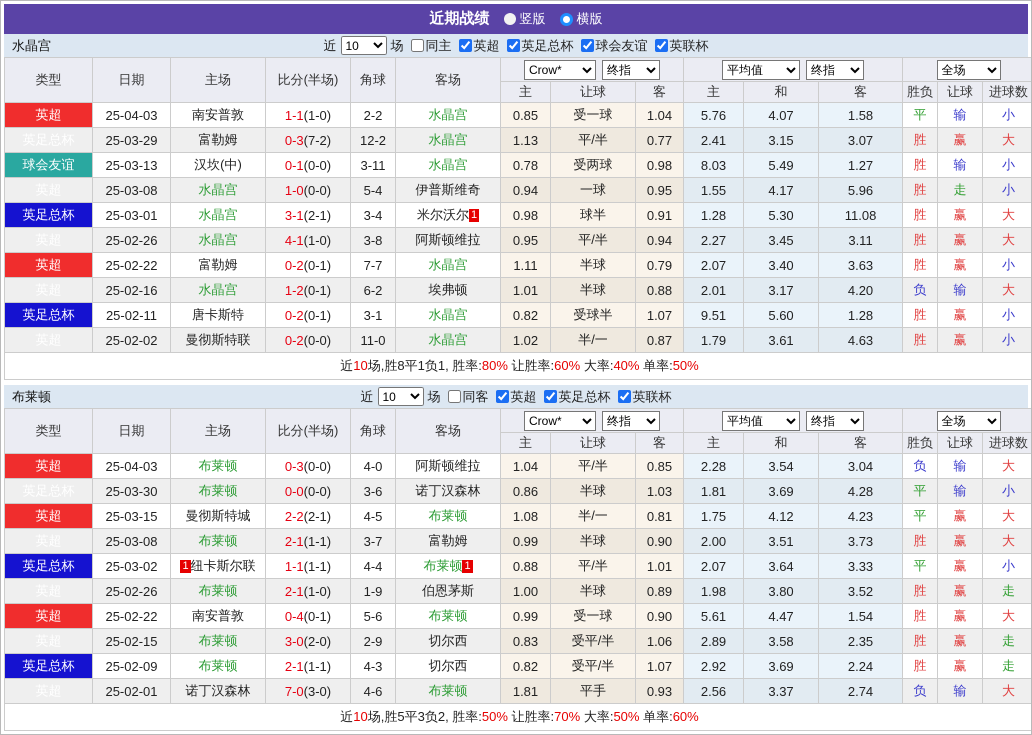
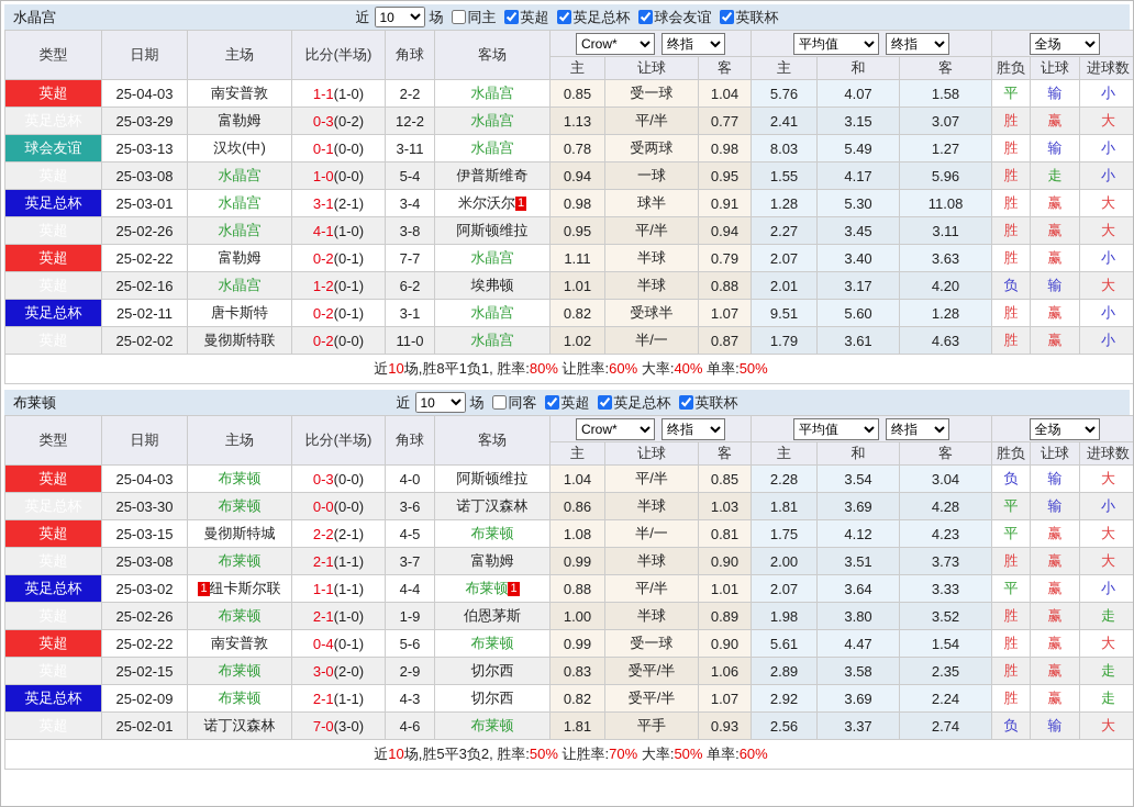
- 近期战绩
- 竖版
- 横版
  水晶宫
  近
  10
  场
  同主
  英超
  英足总杯
  球会友谊
  英联杯
  类型	日期	主场	比分(半场)	角球	客场	Crow* 终指	平均值 终指	全场
  主	让球	客	主	和	客	胜负	让球	进球数
  英超	25-04-03	南安普敦	1-1(1-0)	2-2	水晶宫	0.85	受一球	1.04	5.76	4.07	1.58	平	输	小
- 	25-03-29	富勒姆	0-3(7-2)	12-2	水晶宫	1.13	平/半	0.77	2.41	3.15	3.07	胜	赢	大
+ 	25-03-29	富勒姆	0-3(0-2)	12-2	水晶宫	1.13	平/半	0.77	2.41	3.15	3.07	胜	赢	大
  球会友谊	25-03-13	汉坎(中)	0-1(0-0)	3-11	水晶宫	0.78	受两球	0.98	8.03	5.49	1.27	胜	输	小
  	25-03-08	水晶宫	1-0(0-0)	5-4	伊普斯维奇	0.94	一球	0.95	1.55	4.17	5.96	胜	走	小
  英足总杯	25-03-01	水晶宫	3-1(2-1)	3-4	米尔沃尔 1	0.98	球半	0.91	1.28	5.30	11.08	胜	赢	大
  	25-02-26	水晶宫	4-1(1-0)	3-8	阿斯顿维拉	0.95	平/半	0.94	2.27	3.45	3.11	胜	赢	大
  英超	25-02-22	富勒姆	0-2(0-1)	7-7	水晶宫	1.11	半球	0.79	2.07	3.40	3.63	胜	赢	小
  	25-02-16	水晶宫	1-2(0-1)	6-2	埃弗顿	1.01	半球	0.88	2.01	3.17	4.20	负	输	大
  英足总杯	25-02-11	唐卡斯特	0-2(0-1)	3-1	水晶宫	0.82	受球半	1.07	9.51	5.60	1.28	胜	赢	小
  	25-02-02	曼彻斯特联	0-2(0-0)	11-0	水晶宫	1.02	半/一	0.87	1.79	3.61	4.63	胜	赢	小
  近10场,胜8平1负1, 胜率:80% 让胜率:60% 大率:40% 单率:50%
  布莱顿
  近
  10
  场
  同客
  英超
  英足总杯
  英联杯
  类型	日期	主场	比分(半场)	角球	客场	Crow* 终指	平均值 终指	全场
  主	让球	客	主	和	客	胜负	让球	进球数
  英超	25-04-03	布莱顿	0-3(0-0)	4-0	阿斯顿维拉	1.04	平/半	0.85	2.28	3.54	3.04	负	输	大
  	25-03-30	布莱顿	0-0(0-0)	3-6	诺丁汉森林	0.86	半球	1.03	1.81	3.69	4.28	平	输	小
  英超	25-03-15	曼彻斯特城	2-2(2-1)	4-5	布莱顿	1.08	半/一	0.81	1.75	4.12	4.23	平	赢	大
  	25-03-08	布莱顿	2-1(1-1)	3-7	富勒姆	0.99	半球	0.90	2.00	3.51	3.73	胜	赢	大
  英足总杯	25-03-02	1 纽卡斯尔联	1-1(1-1)	4-4	布莱顿 1	0.88	平/半	1.01	2.07	3.64	3.33	平	赢	小
  	25-02-26	布莱顿	2-1(1-0)	1-9	伯恩茅斯	1.00	半球	0.89	1.98	3.80	3.52	胜	赢	走
  英超	25-02-22	南安普敦	0-4(0-1)	5-6	布莱顿	0.99	受一球	0.90	5.61	4.47	1.54	胜	赢	大
  	25-02-15	布莱顿	3-0(2-0)	2-9	切尔西	0.83	受平/半	1.06	2.89	3.58	2.35	胜	赢	走
  英足总杯	25-02-09	布莱顿	2-1(1-1)	4-3	切尔西	0.82	受平/半	1.07	2.92	3.69	2.24	胜	赢	走
  	25-02-01	诺丁汉森林	7-0(3-0)	4-6	布莱顿	1.81	平手	0.93	2.56	3.37	2.74	负	输	大
  近10场,胜5平3负2, 胜率:50% 让胜率:70% 大率:50% 单率:60%
